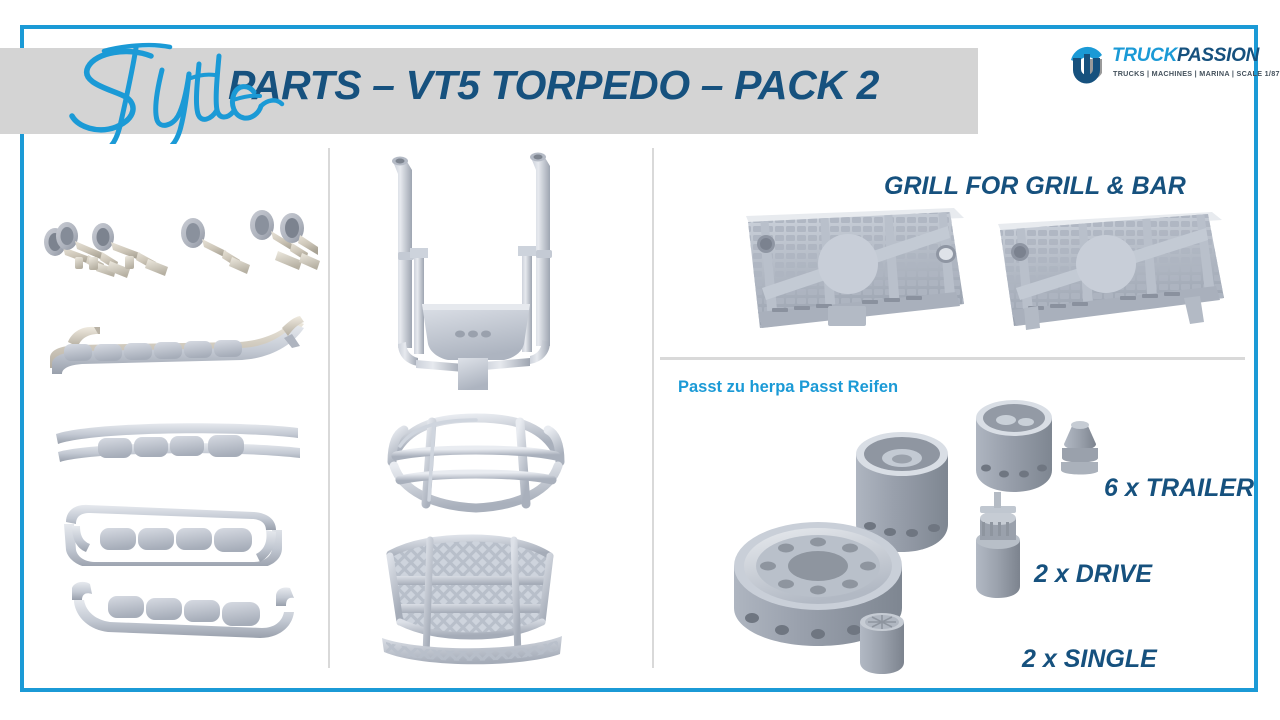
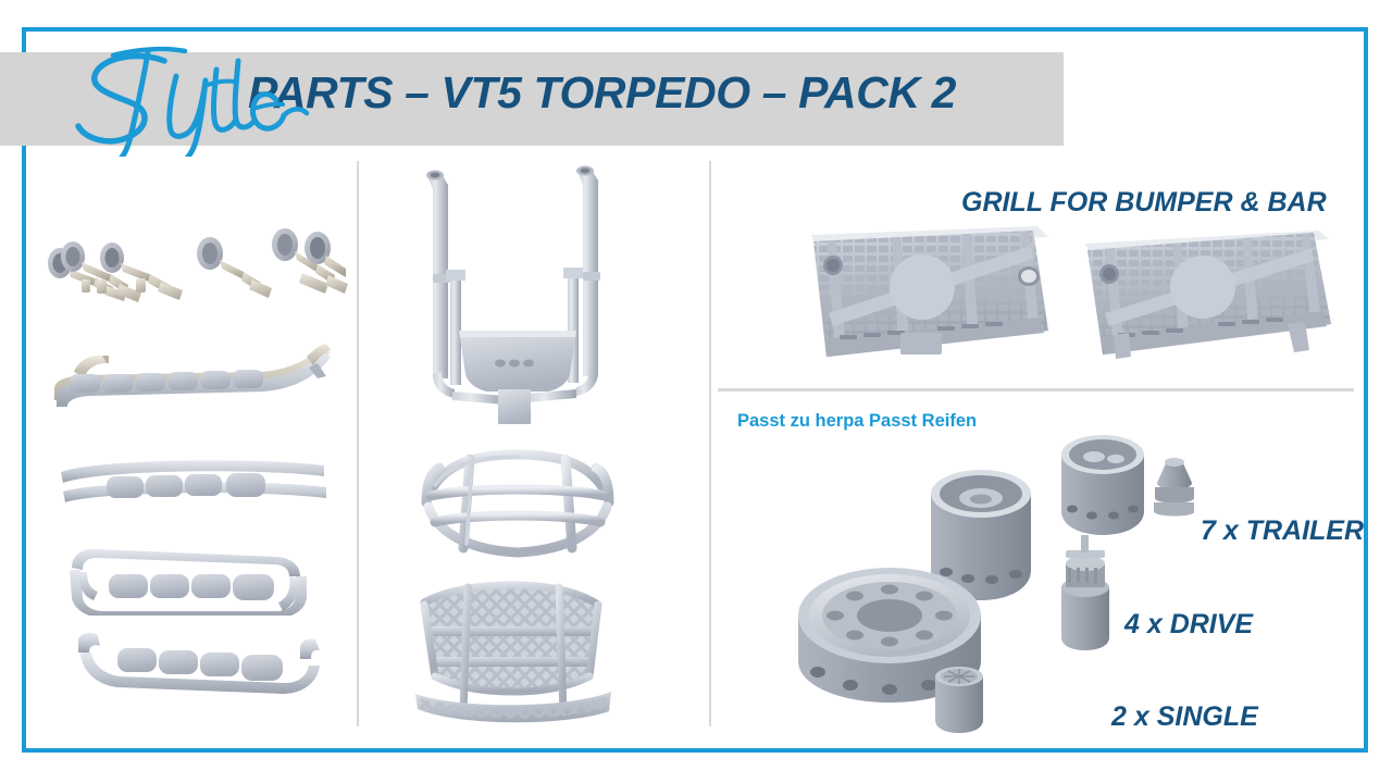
  ARTS – VT5 TORPEDO – PACK 2
- TRUCKPASSION
- TRUCKS | MACHINES | MARINA | SCALE 1/87
- GRILL FOR GRILL & BAR
+ GRILL FOR BUMPER & BAR
  Passt zu herpa Passt Reifen
- 6 x TRAILER
+ 7 x TRAILER
- 2 x DRIVE
+ 4 x DRIVE
  2 x SINGLE
